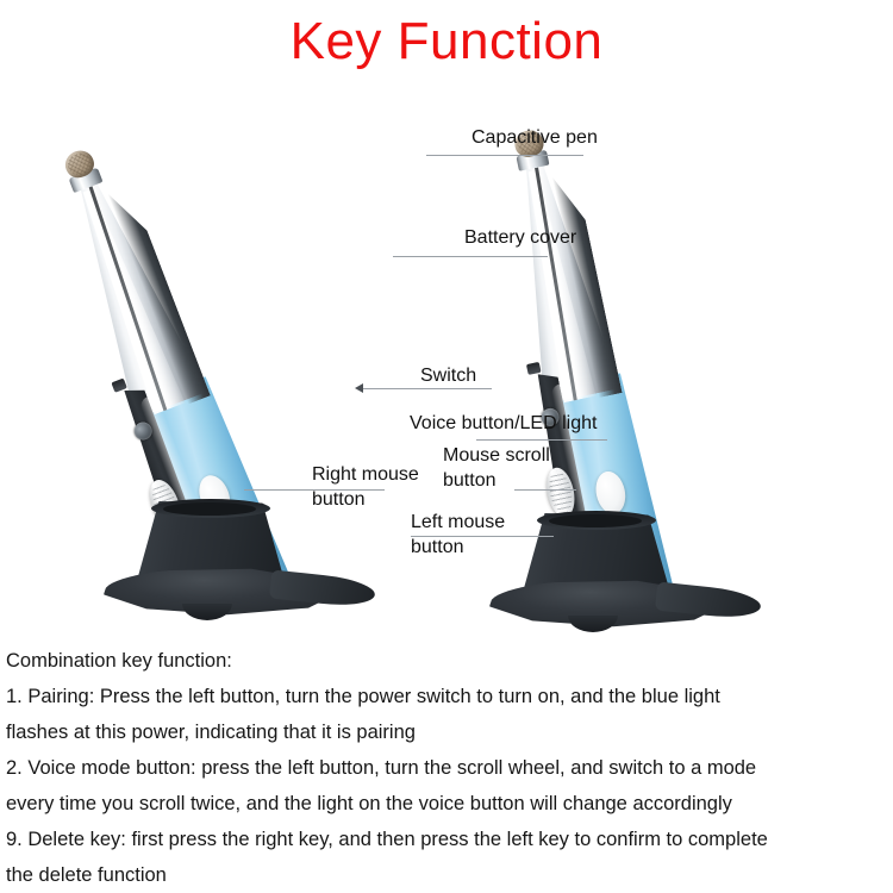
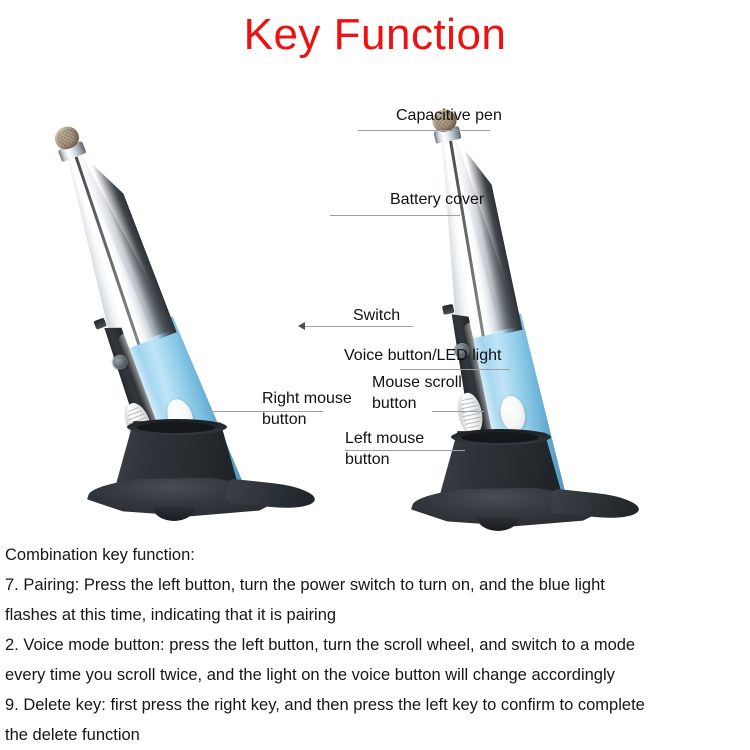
  Key Function
  Capacitive pen
  Battery cover
  Switch
  Voice button/LED light
  Mouse scroll
  button
  Right mouse
  button
  Left mouse
  button
  Combination key function:
- 1. Pairing: Press the left button, turn the power switch to turn on, and the blue light
+ 7. Pairing: Press the left button, turn the power switch to turn on, and the blue light
- flashes at this power, indicating that it is pairing
+ flashes at this time, indicating that it is pairing
  2. Voice mode button: press the left button, turn the scroll wheel, and switch to a mode
  every time you scroll twice, and the light on the voice button will change accordingly
  9. Delete key: first press the right key, and then press the left key to confirm to complete
  the delete function
